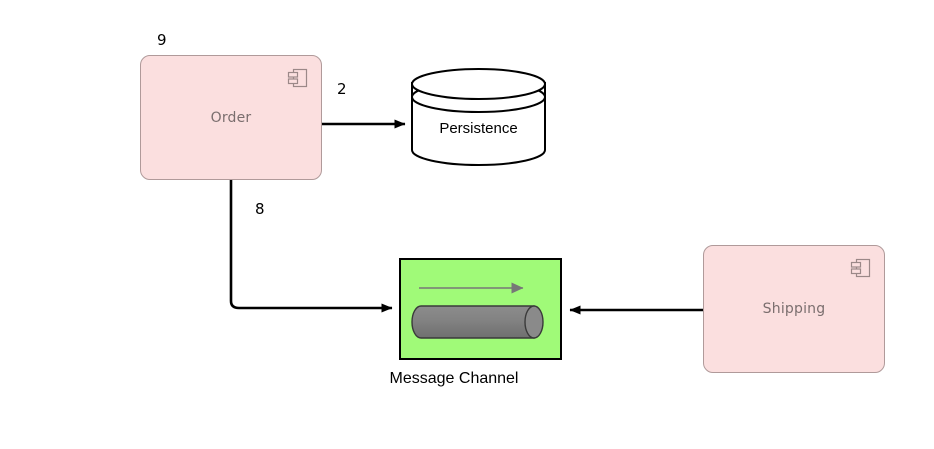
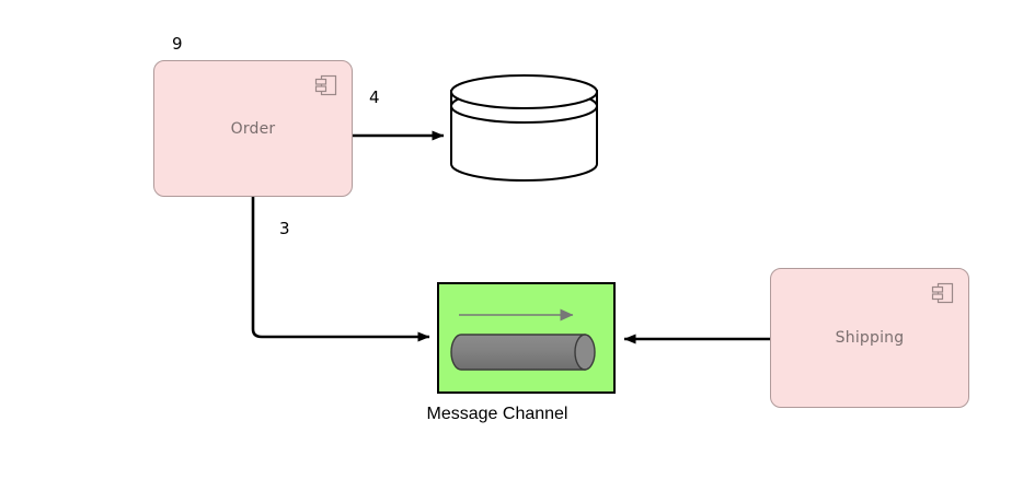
  Order
  Shipping
- Persistence
  Message Channel
  9
- 2
+ 4
- 8
+ 3
